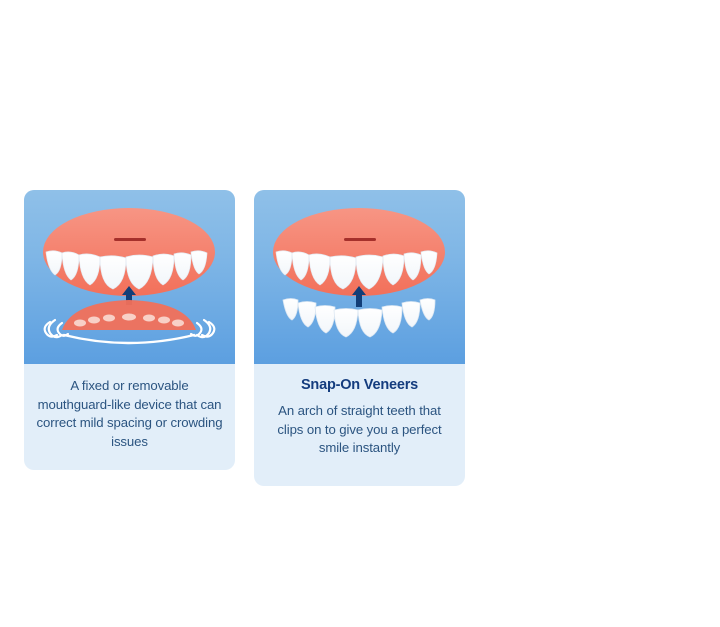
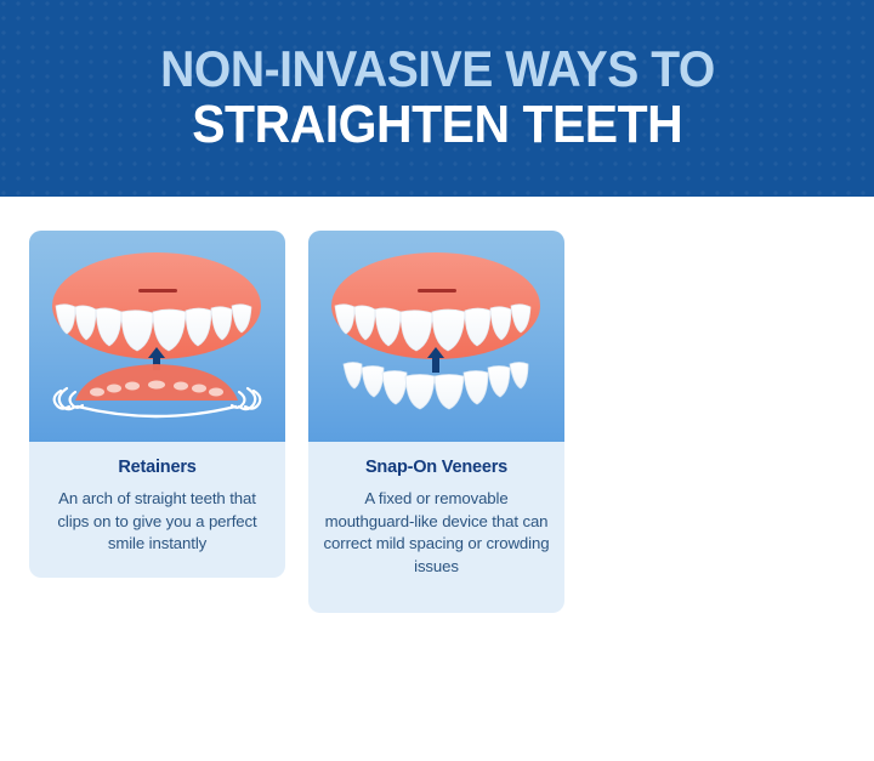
+ NON-INVASIVE WAYS TO
+ STRAIGHTEN TEETH
+ Retainers
- A fixed or removable mouthguard-like device that can correct mild spacing or crowding issues
+ An arch of straight teeth that clips on to give you a perfect smile instantly
  Snap-On Veneers
- An arch of straight teeth that clips on to give you a perfect smile instantly
+ A fixed or removable mouthguard-like device that can correct mild spacing or crowding issues
